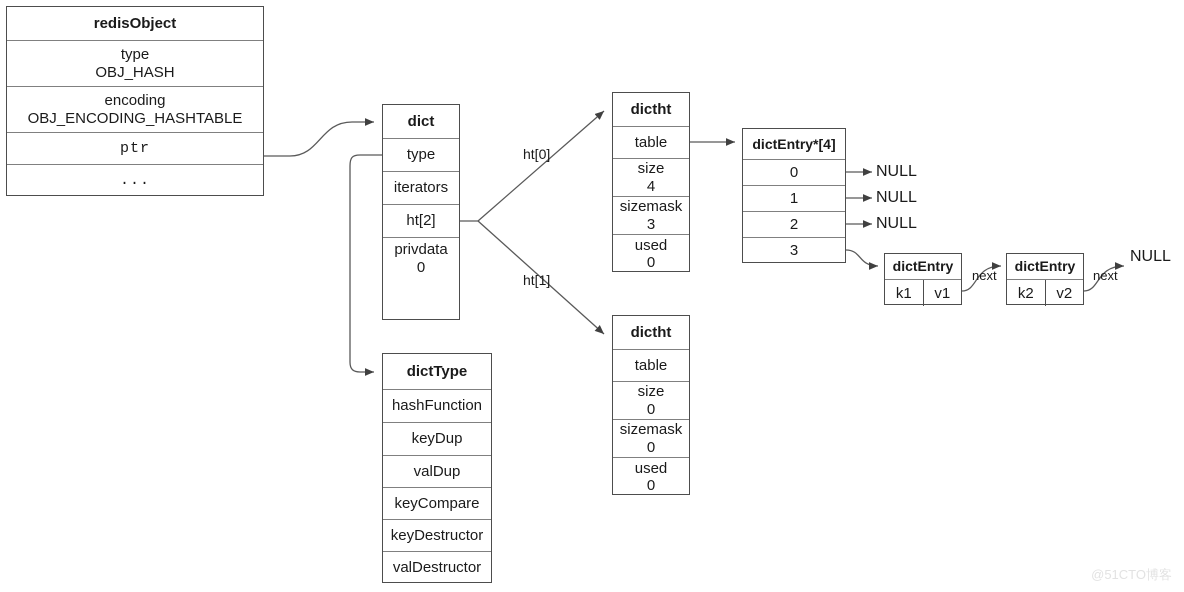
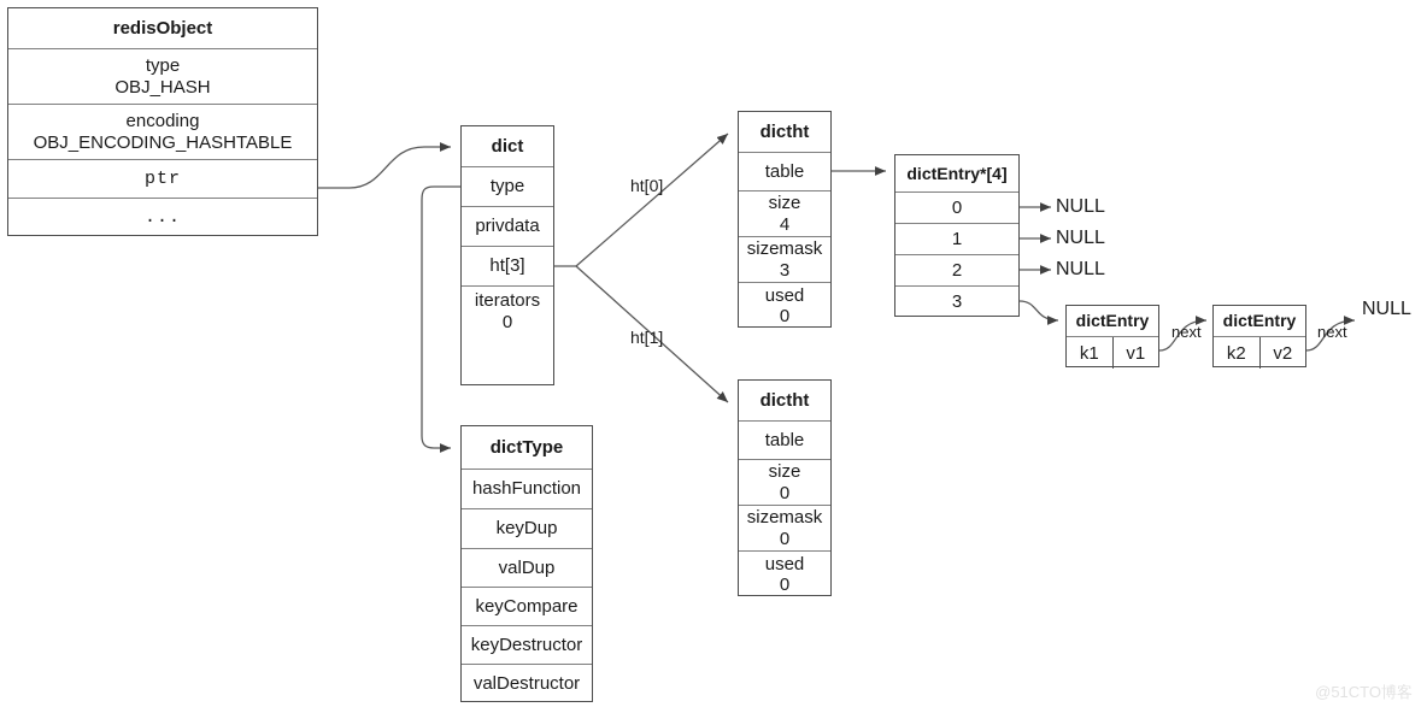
  redisObject
  type
  OBJ_HASH
  encoding
  OBJ_ENCODING_HASHTABLE
  ptr
  ...
  dict
  type
- iterators
+ privdata
- ht[2]
+ ht[3]
- privdata
+ iterators
  0
  dictType
  hashFunction
  keyDup
  valDup
  keyCompare
  keyDestructor
  valDestructor
  dictht
  table
  size
  4
  sizemask
  3
  used
  0
  dictht
  table
  size
  0
  sizemask
  0
  used
  0
  dictEntry*[4]
  0
  1
  2
  3
  dictEntry
  k1
  v1
  dictEntry
  k2
  v2
  ht[0]
  ht[1]
  NULL
  NULL
  NULL
  next
  next
  NULL
  @51CTO博客
